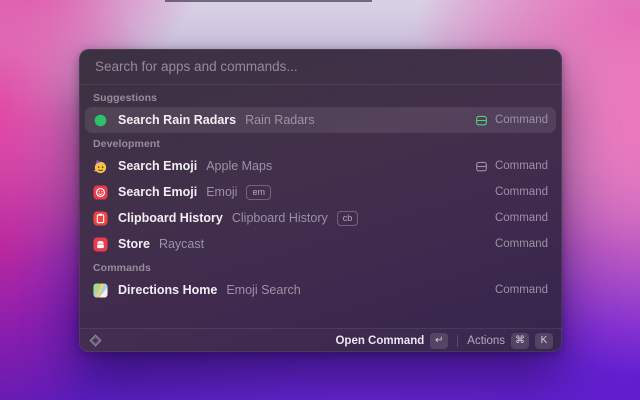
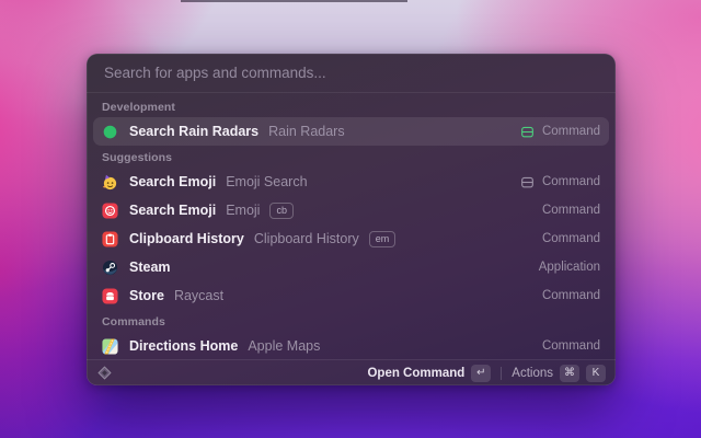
  Search for apps and commands...
- Suggestions
+ Development
  Search Rain Radars
  Rain Radars
  Command
- Development
+ Suggestions
  Search Emoji
- Apple Maps
+ Emoji Search
  Command
  Search Emoji
  Emoji
- em
+ cb
  Command
  Clipboard History
  Clipboard History
- cb
+ em
  Command
+ Steam
+ Application
  Store
  Raycast
  Command
  Commands
  Directions Home
- Emoji Search
+ Apple Maps
  Command
  Open Command
  ↵
  Actions
  ⌘
  K
